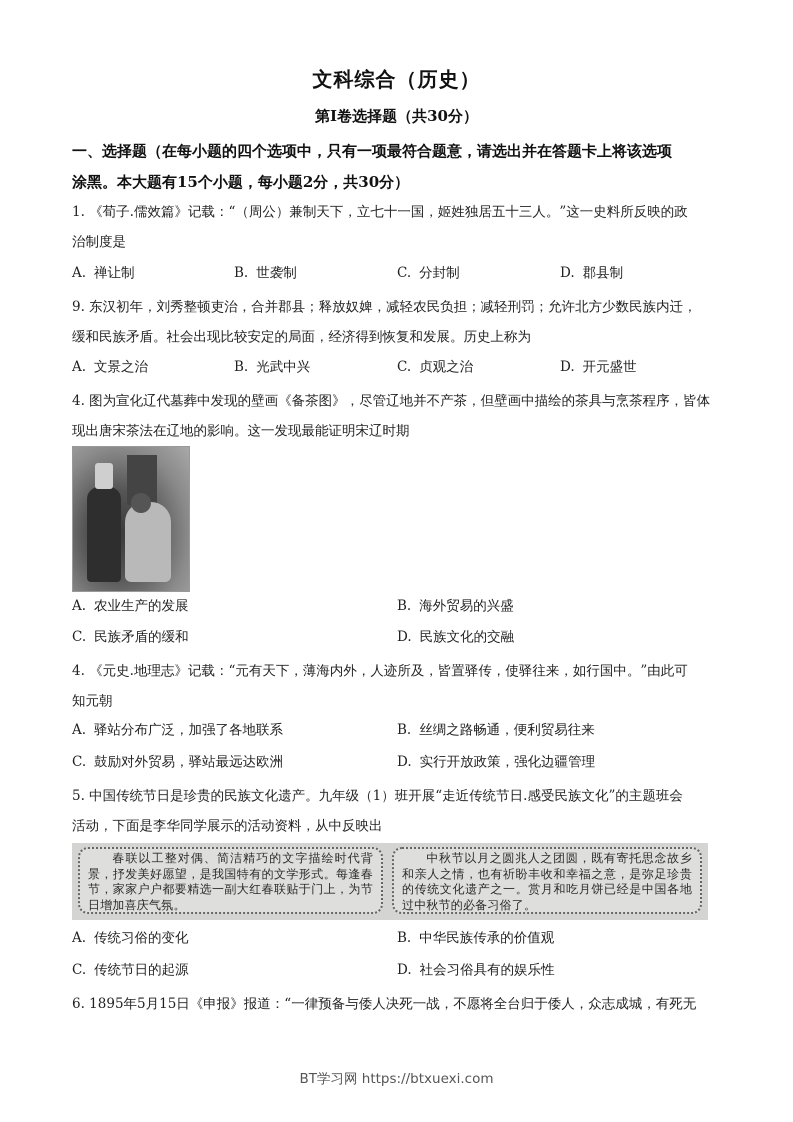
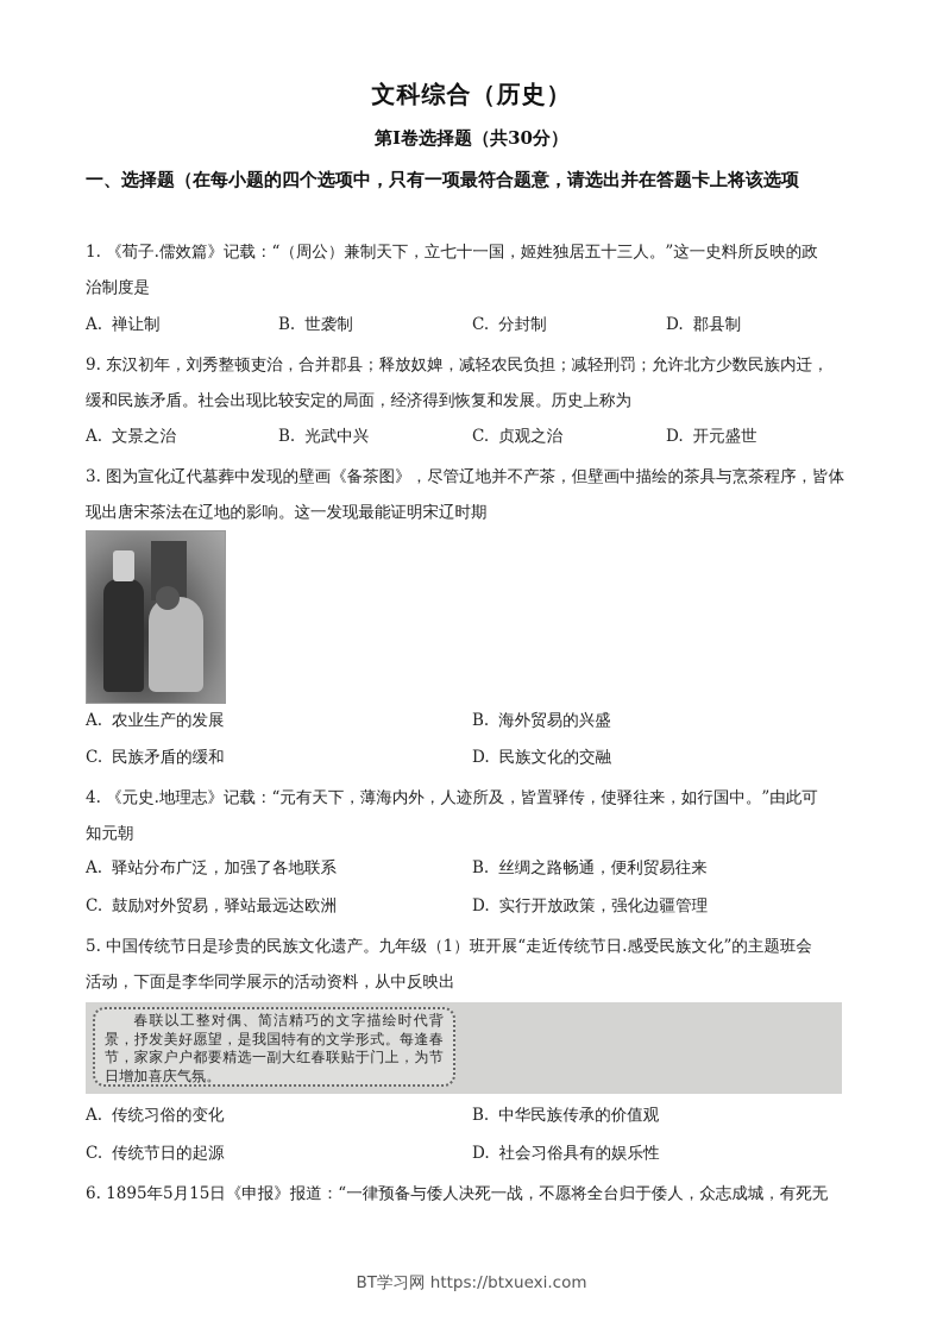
  文科综合（历史）
  第Ⅰ卷选择题（共30分）
  一、选择题（在每小题的四个选项中，只有一项最符合题意，请选出并在答题卡上将该选项
- 涂黑。本大题有15个小题，每小题2分，共30分）
  1. 《荀子.儒效篇》记载：“（周公）兼制天下，立七十一国，姬姓独居五十三人。”这一史料所反映的政
  治制度是
  A. 禅让制
  B. 世袭制
  C. 分封制
  D. 郡县制
  9. 东汉初年，刘秀整顿吏治，合并郡县；释放奴婢，减轻农民负担；减轻刑罚；允许北方少数民族内迁，
  缓和民族矛盾。社会出现比较安定的局面，经济得到恢复和发展。历史上称为
  A. 文景之治
  B. 光武中兴
  C. 贞观之治
  D. 开元盛世
- 4. 图为宣化辽代墓葬中发现的壁画《备茶图》，尽管辽地并不产茶，但壁画中描绘的茶具与烹茶程序，皆体
+ 3. 图为宣化辽代墓葬中发现的壁画《备茶图》，尽管辽地并不产茶，但壁画中描绘的茶具与烹茶程序，皆体
  现出唐宋茶法在辽地的影响。这一发现最能证明宋辽时期
  A. 农业生产的发展
  B. 海外贸易的兴盛
  C. 民族矛盾的缓和
  D. 民族文化的交融
  4. 《元史.地理志》记载：“元有天下，薄海内外，人迹所及，皆置驿传，使驿往来，如行国中。”由此可
  知元朝
  A. 驿站分布广泛，加强了各地联系
  B. 丝绸之路畅通，便利贸易往来
  C. 鼓励对外贸易，驿站最远达欧洲
  D. 实行开放政策，强化边疆管理
  5. 中国传统节日是珍贵的民族文化遗产。九年级（1）班开展“走近传统节日.感受民族文化”的主题班会
  活动，下面是李华同学展示的活动资料，从中反映出
  春联以工整对偶、简洁精巧的文字描绘时代背景，抒发美好愿望，是我国特有的文学形式。每逢春节，家家户户都要精选一副大红春联贴于门上，为节日增加喜庆气氛。
- 中秋节以月之圆兆人之团圆，既有寄托思念故乡和亲人之情，也有祈盼丰收和幸福之意，是弥足珍贵的传统文化遗产之一。赏月和吃月饼已经是中国各地过中秋节的必备习俗了。
  A. 传统习俗的变化
  B. 中华民族传承的价值观
  C. 传统节日的起源
  D. 社会习俗具有的娱乐性
  6. 1895年5月15日《申报》报道：“一律预备与倭人决死一战，不愿将全台归于倭人，众志成城，有死无
  BT学习网 https://btxuexi.com
